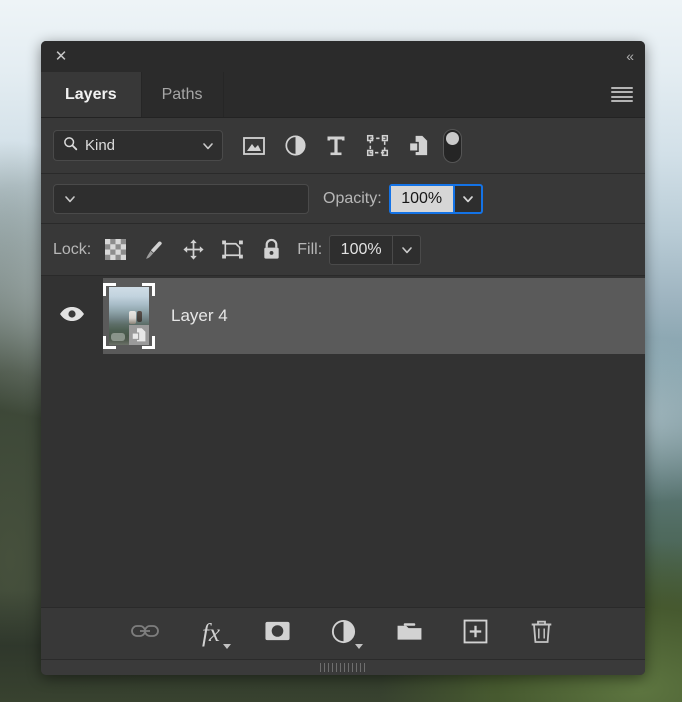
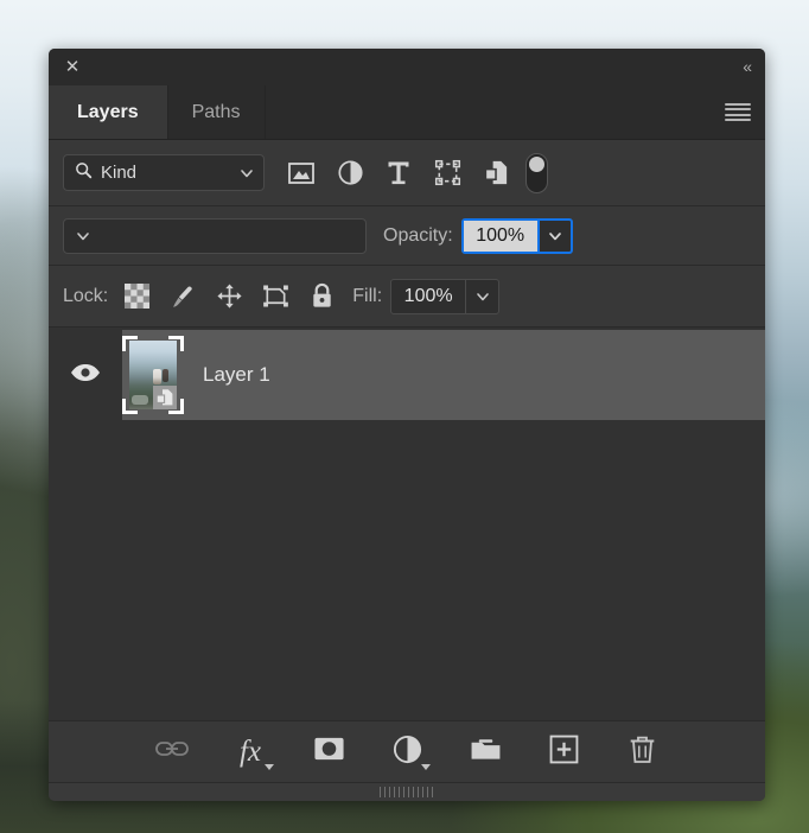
  ✕
  «
  Layers
  Paths
  Kind
  Opacity:
  100%
  Lock:
  Fill:
  100%
- Layer 4
+ Layer 1
  fx
